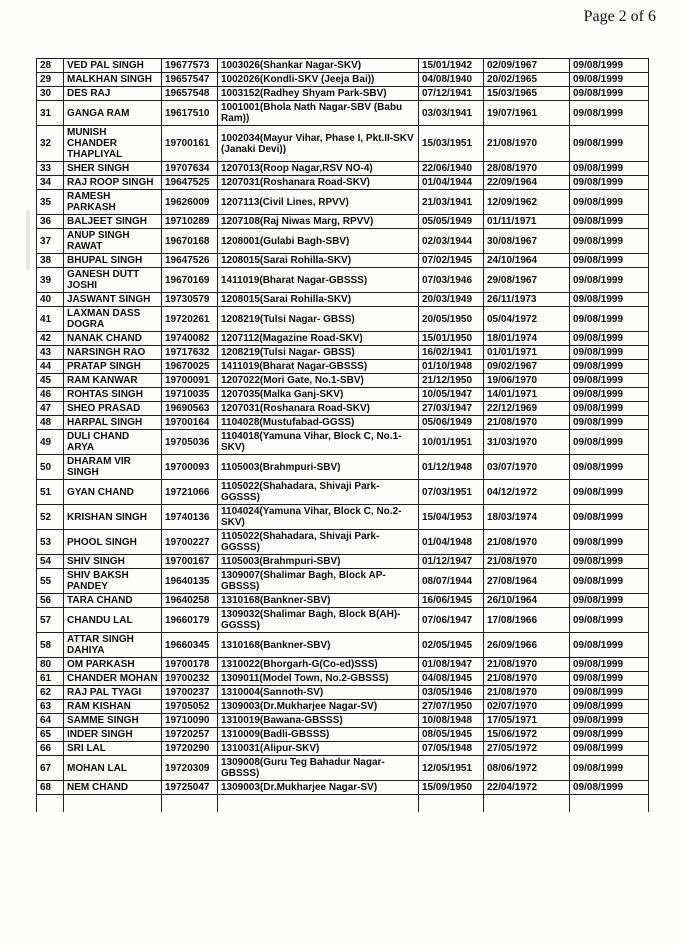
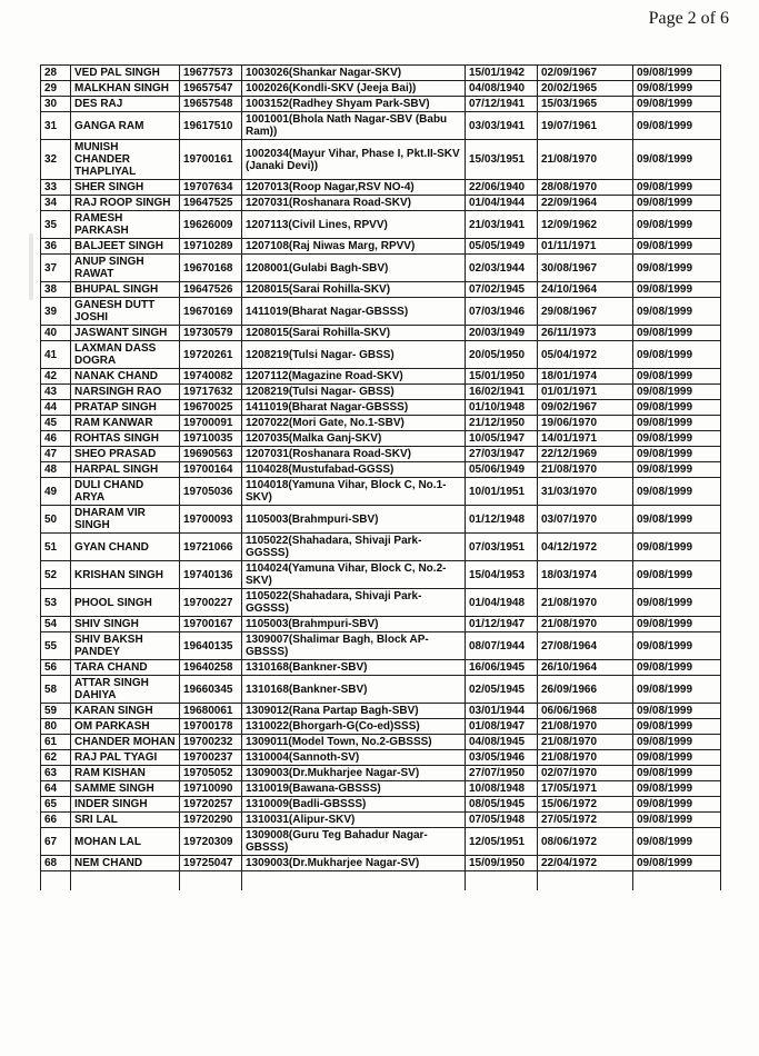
  Page 2 of 6
  28	VED PAL SINGH	19677573	1003026(Shankar Nagar-SKV)	15/01/1942	02/09/1967	09/08/1999
  29	MALKHAN SINGH	19657547	1002026(Kondli-SKV (Jeeja Bai))	04/08/1940	20/02/1965	09/08/1999
  30	DES RAJ	19657548	1003152(Radhey Shyam Park-SBV)	07/12/1941	15/03/1965	09/08/1999
  31	GANGA RAM	19617510	1001001(Bhola Nath Nagar-SBV (Babu Ram))	03/03/1941	19/07/1961	09/08/1999
  32	MUNISH CHANDER THAPLIYAL	19700161	1002034(Mayur Vihar, Phase I, Pkt.II-SKV (Janaki Devi))	15/03/1951	21/08/1970	09/08/1999
  33	SHER SINGH	19707634	1207013(Roop Nagar,RSV NO-4)	22/06/1940	28/08/1970	09/08/1999
  34	RAJ ROOP SINGH	19647525	1207031(Roshanara Road-SKV)	01/04/1944	22/09/1964	09/08/1999
  35	RAMESH PARKASH	19626009	1207113(Civil Lines, RPVV)	21/03/1941	12/09/1962	09/08/1999
  36	BALJEET SINGH	19710289	1207108(Raj Niwas Marg, RPVV)	05/05/1949	01/11/1971	09/08/1999
  37	ANUP SINGH RAWAT	19670168	1208001(Gulabi Bagh-SBV)	02/03/1944	30/08/1967	09/08/1999
  38	BHUPAL SINGH	19647526	1208015(Sarai Rohilla-SKV)	07/02/1945	24/10/1964	09/08/1999
  39	GANESH DUTT JOSHI	19670169	1411019(Bharat Nagar-GBSSS)	07/03/1946	29/08/1967	09/08/1999
  40	JASWANT SINGH	19730579	1208015(Sarai Rohilla-SKV)	20/03/1949	26/11/1973	09/08/1999
  41	LAXMAN DASS DOGRA	19720261	1208219(Tulsi Nagar- GBSS)	20/05/1950	05/04/1972	09/08/1999
  42	NANAK CHAND	19740082	1207112(Magazine Road-SKV)	15/01/1950	18/01/1974	09/08/1999
  43	NARSINGH RAO	19717632	1208219(Tulsi Nagar- GBSS)	16/02/1941	01/01/1971	09/08/1999
  44	PRATAP SINGH	19670025	1411019(Bharat Nagar-GBSSS)	01/10/1948	09/02/1967	09/08/1999
  45	RAM KANWAR	19700091	1207022(Mori Gate, No.1-SBV)	21/12/1950	19/06/1970	09/08/1999
  46	ROHTAS SINGH	19710035	1207035(Malka Ganj-SKV)	10/05/1947	14/01/1971	09/08/1999
  47	SHEO PRASAD	19690563	1207031(Roshanara Road-SKV)	27/03/1947	22/12/1969	09/08/1999
  48	HARPAL SINGH	19700164	1104028(Mustufabad-GGSS)	05/06/1949	21/08/1970	09/08/1999
  49	DULI CHAND ARYA	19705036	1104018(Yamuna Vihar, Block C, No.1-SKV)	10/01/1951	31/03/1970	09/08/1999
  50	DHARAM VIR SINGH	19700093	1105003(Brahmpuri-SBV)	01/12/1948	03/07/1970	09/08/1999
  51	GYAN CHAND	19721066	1105022(Shahadara, Shivaji Park-GGSSS)	07/03/1951	04/12/1972	09/08/1999
  52	KRISHAN SINGH	19740136	1104024(Yamuna Vihar, Block C, No.2-SKV)	15/04/1953	18/03/1974	09/08/1999
  53	PHOOL SINGH	19700227	1105022(Shahadara, Shivaji Park-GGSSS)	01/04/1948	21/08/1970	09/08/1999
  54	SHIV SINGH	19700167	1105003(Brahmpuri-SBV)	01/12/1947	21/08/1970	09/08/1999
  55	SHIV BAKSH PANDEY	19640135	1309007(Shalimar Bagh, Block AP-GBSSS)	08/07/1944	27/08/1964	09/08/1999
  56	TARA CHAND	19640258	1310168(Bankner-SBV)	16/06/1945	26/10/1964	09/08/1999
- 57	CHANDU LAL	19660179	1309032(Shalimar Bagh, Block B(AH)-GGSSS)	07/06/1947	17/08/1966	09/08/1999
  58	ATTAR SINGH DAHIYA	19660345	1310168(Bankner-SBV)	02/05/1945	26/09/1966	09/08/1999
+ 59	KARAN SINGH	19680061	1309012(Rana Partap Bagh-SBV)	03/01/1944	06/06/1968	09/08/1999
  80	OM PARKASH	19700178	1310022(Bhorgarh-G(Co-ed)SSS)	01/08/1947	21/08/1970	09/08/1999
  61	CHANDER MOHAN	19700232	1309011(Model Town, No.2-GBSSS)	04/08/1945	21/08/1970	09/08/1999
  62	RAJ PAL TYAGI	19700237	1310004(Sannoth-SV)	03/05/1946	21/08/1970	09/08/1999
  63	RAM KISHAN	19705052	1309003(Dr.Mukharjee Nagar-SV)	27/07/1950	02/07/1970	09/08/1999
  64	SAMME SINGH	19710090	1310019(Bawana-GBSSS)	10/08/1948	17/05/1971	09/08/1999
  65	INDER SINGH	19720257	1310009(Badli-GBSSS)	08/05/1945	15/06/1972	09/08/1999
  66	SRI LAL	19720290	1310031(Alipur-SKV)	07/05/1948	27/05/1972	09/08/1999
  67	MOHAN LAL	19720309	1309008(Guru Teg Bahadur Nagar-GBSSS)	12/05/1951	08/06/1972	09/08/1999
  68	NEM CHAND	19725047	1309003(Dr.Mukharjee Nagar-SV)	15/09/1950	22/04/1972	09/08/1999
